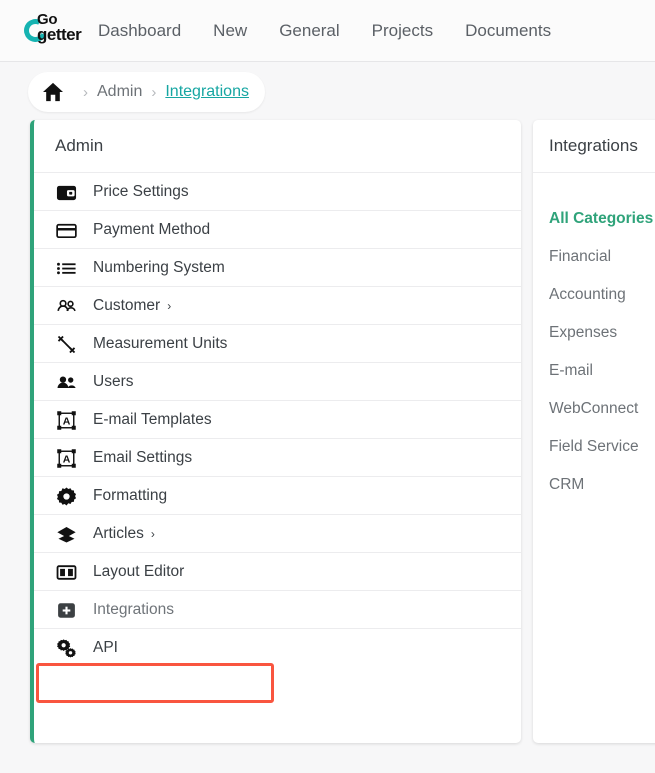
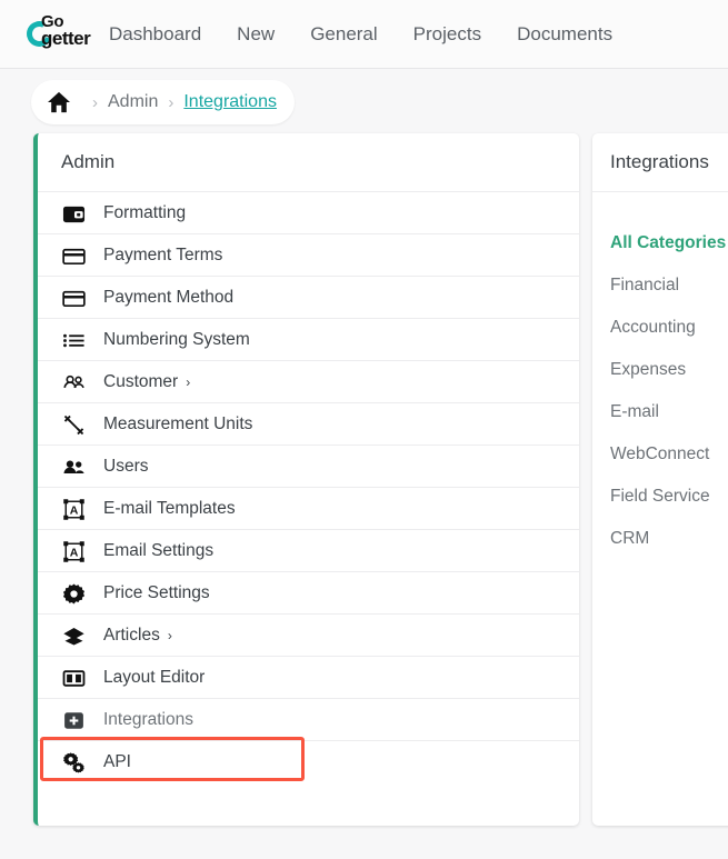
  Go
  getter
  Dashboard
  New
  General
  Projects
  Documents
  ›
  Admin
  ›
  Integrations
  Admin
- Price Settings
+ Formatting
+ Payment Terms
  Payment Method
  Numbering System
  Customer
  ›
  Measurement Units
  Users
  A
  E-mail Templates
  A
  Email Settings
- Formatting
+ Price Settings
  Articles
  ›
  Layout Editor
  Integrations
  API
  Integrations
  All Categories
  Financial
  Accounting
  Expenses
  E-mail
  WebConnect
  Field Service
  CRM
